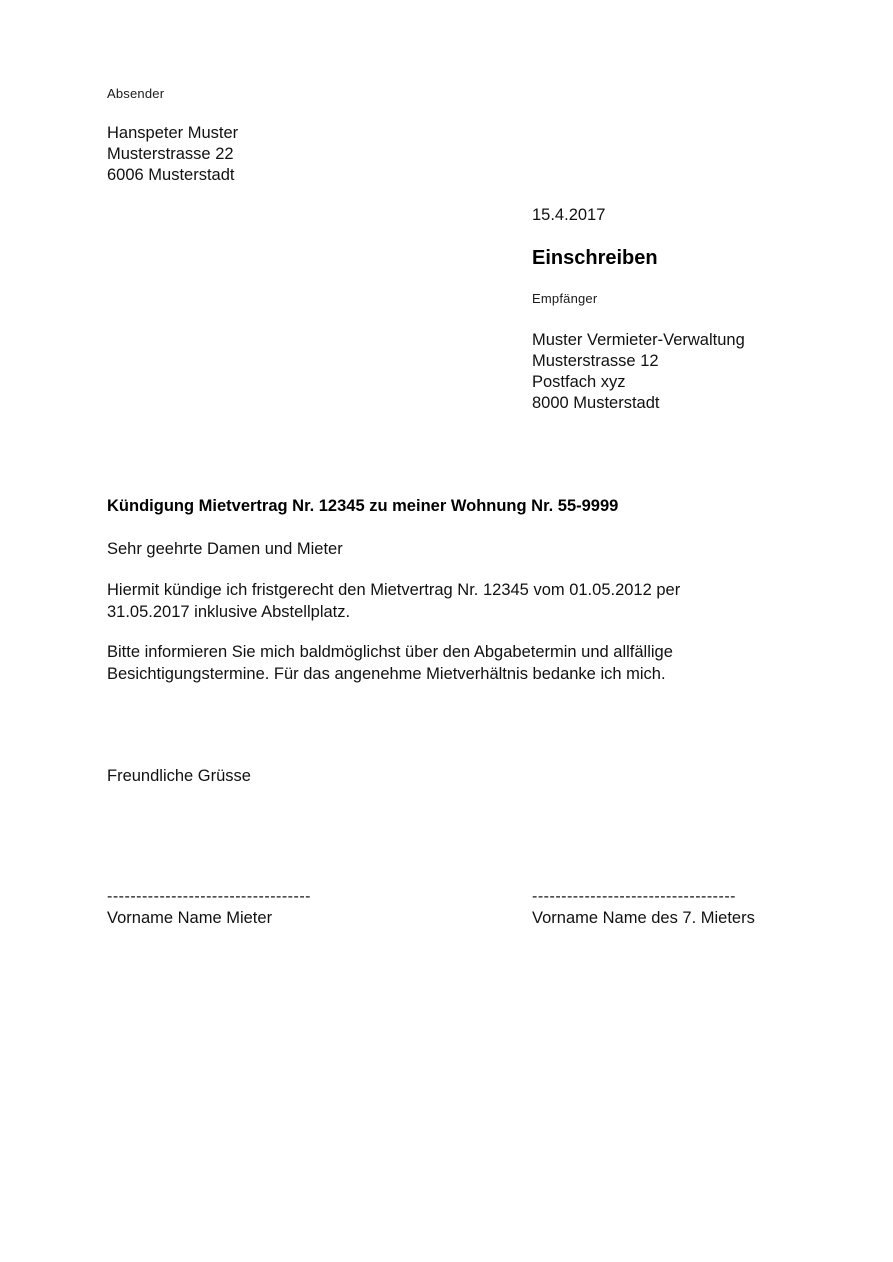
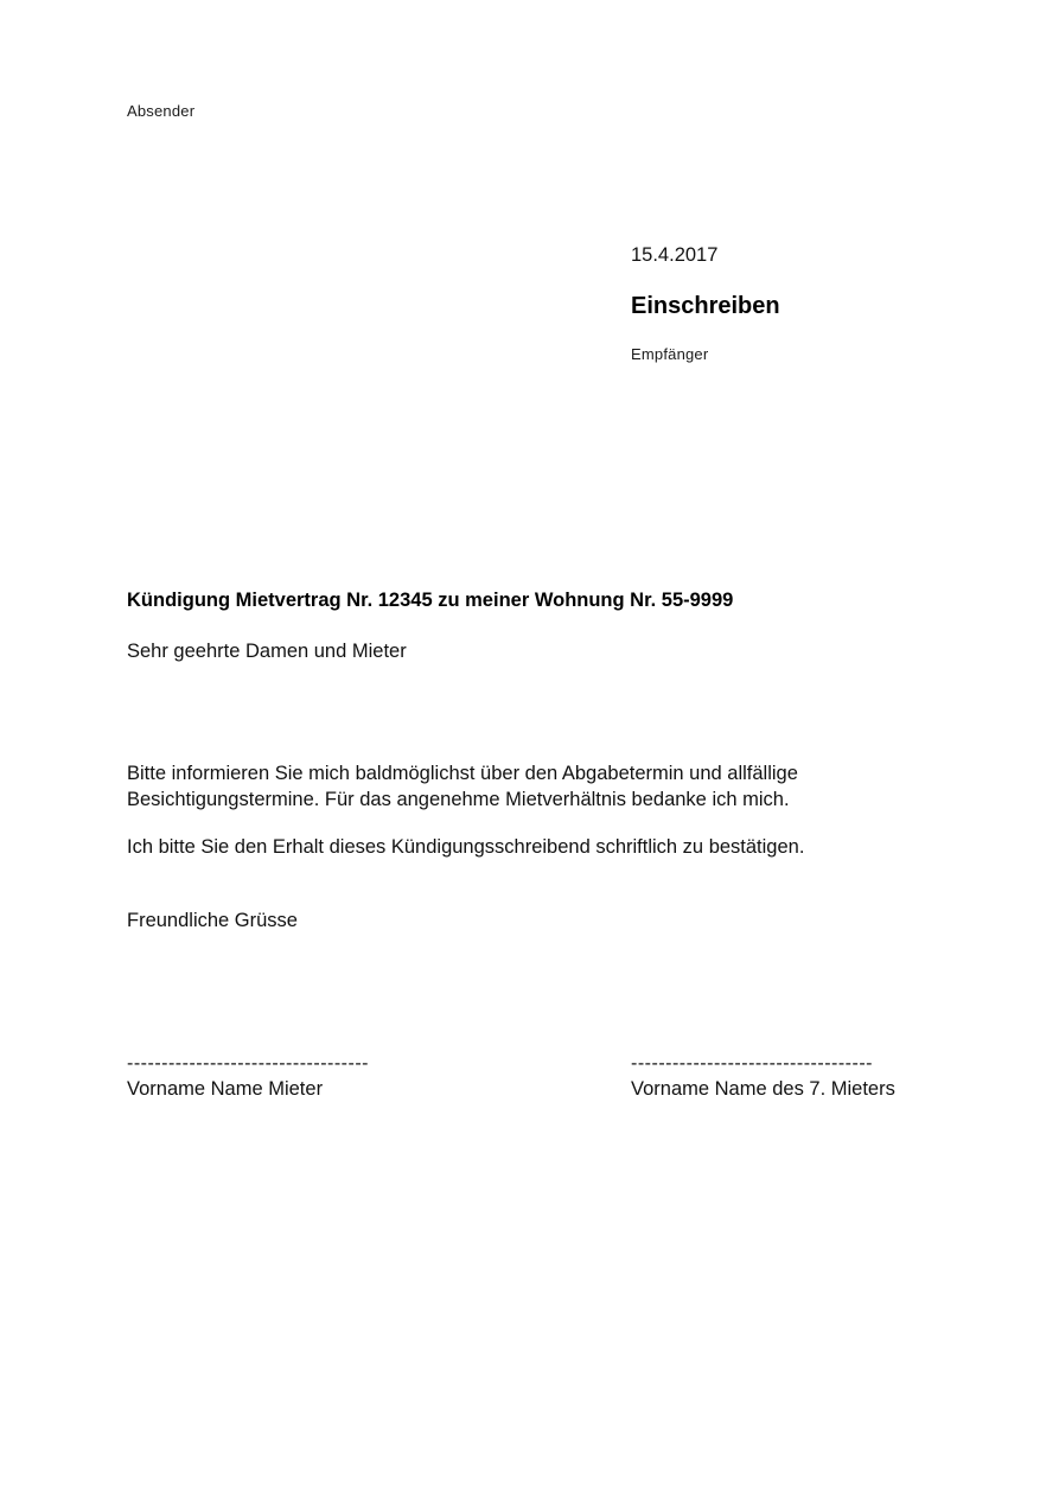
  Absender
- Hanspeter Muster
- Musterstrasse 22
- 6006 Musterstadt
  15.4.2017
  Einschreiben
  Empfänger
- Muster Vermieter-Verwaltung
- Musterstrasse 12
- Postfach xyz
- 8000 Musterstadt
  Kündigung Mietvertrag Nr. 12345 zu meiner Wohnung Nr. 55-9999
  Sehr geehrte Damen und Mieter
- Hiermit kündige ich fristgerecht den Mietvertrag Nr. 12345 vom 01.05.2012 per 31.05.2017 inklusive Abstellplatz.
  Bitte informieren Sie mich baldmöglichst über den Abgabetermin und allfällige Besichtigungstermine. Für das angenehme Mietverhältnis bedanke ich mich.
+ Ich bitte Sie den Erhalt dieses Kündigungsschreibend schriftlich zu bestätigen.
  Freundliche Grüsse
  -----------------------------------
  Vorname Name Mieter
  -----------------------------------
  Vorname Name des 7. Mieters
